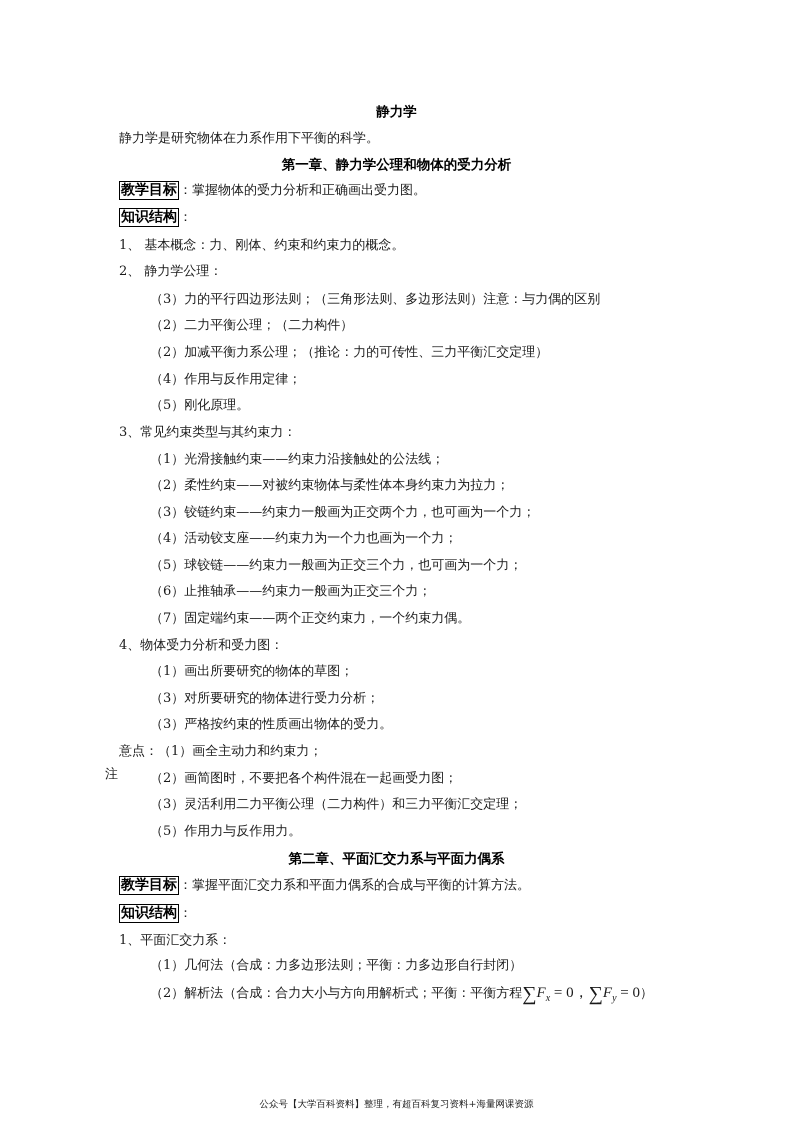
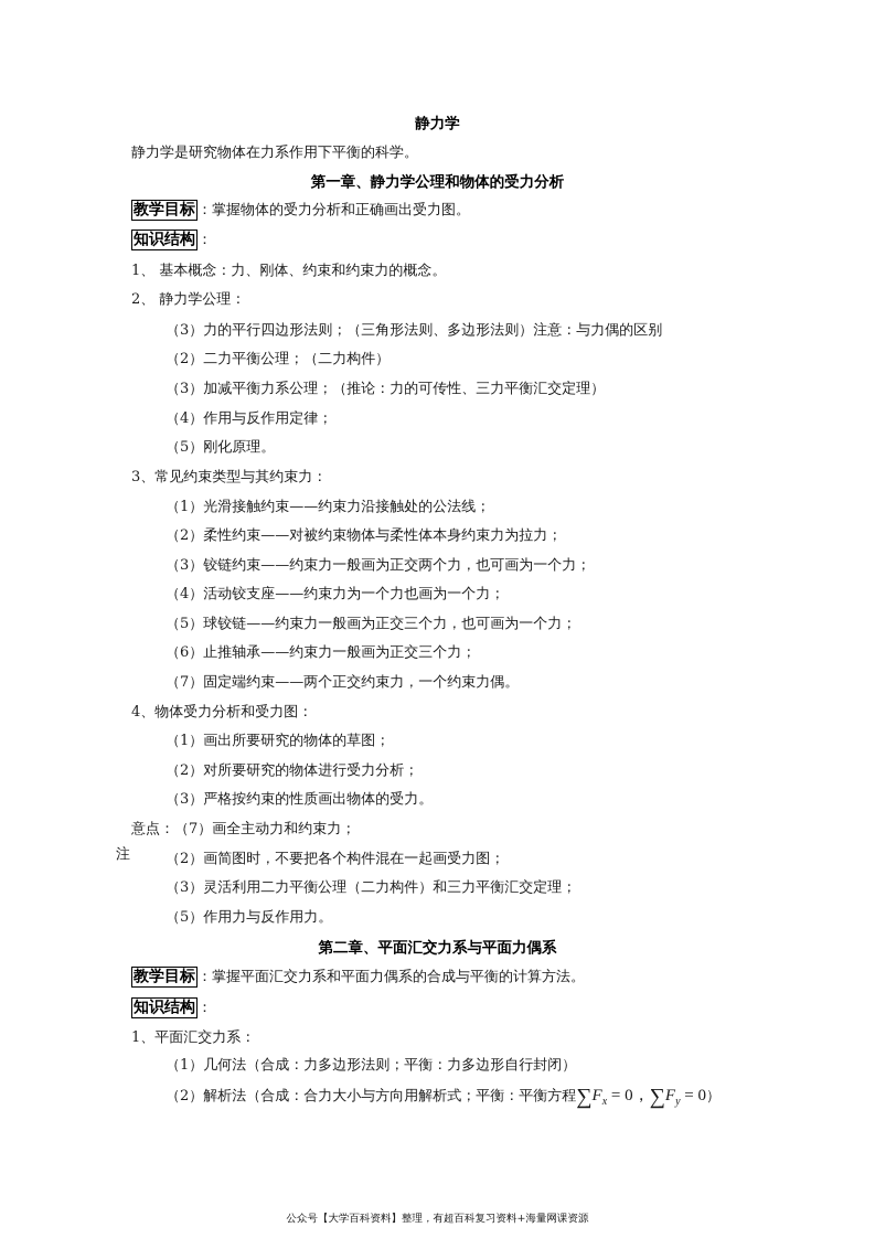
  静力学
  静力学是研究物体在力系作用下平衡的科学。
  第一章、静力学公理和物体的受力分析
  教学目标 ：掌握物体的受力分析和正确画出受力图。
  知识结构 ：
  1、 基本概念：力、刚体、约束和约束力的概念。
  2、 静力学公理：
  （3）力的平行四边形法则；（三角形法则、多边形法则）注意：与力偶的区别
  （2）二力平衡公理；（二力构件）
- （2）加减平衡力系公理；（推论：力的可传性、三力平衡汇交定理）
+ （3）加减平衡力系公理；（推论：力的可传性、三力平衡汇交定理）
  （4）作用与反作用定律；
  （5）刚化原理。
  3、常见约束类型与其约束力：
  （1）光滑接触约束——约束力沿接触处的公法线；
  （2）柔性约束——对被约束物体与柔性体本身约束力为拉力；
  （3）铰链约束——约束力一般画为正交两个力，也可画为一个力；
  （4）活动铰支座——约束力为一个力也画为一个力；
  （5）球铰链——约束力一般画为正交三个力，也可画为一个力；
  （6）止推轴承——约束力一般画为正交三个力；
  （7）固定端约束——两个正交约束力，一个约束力偶。
  4、物体受力分析和受力图：
  （1）画出所要研究的物体的草图；
- （3）对所要研究的物体进行受力分析；
+ （2）对所要研究的物体进行受力分析；
  （3）严格按约束的性质画出物体的受力。
- 意点：（1）画全主动力和约束力；
+ 意点：（7）画全主动力和约束力；
  注
  （2）画简图时，不要把各个构件混在一起画受力图；
  （3）灵活利用二力平衡公理（二力构件）和三力平衡汇交定理；
  （5）作用力与反作用力。
  第二章、平面汇交力系与平面力偶系
  教学目标 ：掌握平面汇交力系和平面力偶系的合成与平衡的计算方法。
  知识结构 ：
  1、平面汇交力系：
  （1）几何法（合成：力多边形法则；平衡：力多边形自行封闭）
  （2）解析法（合成：合力大小与方向用解析式；平衡：平衡方程∑Fx = 0，∑Fy = 0）
  公众号【大学百科资料】整理，有超百科复习资料+海量网课资源
